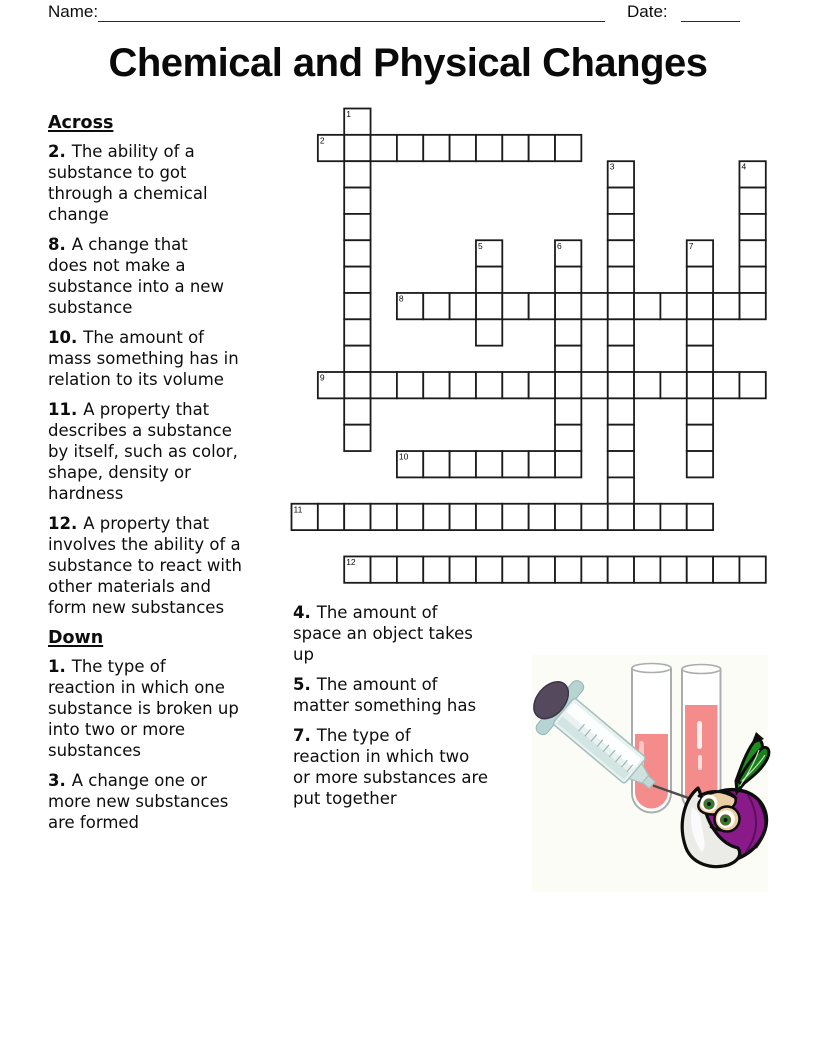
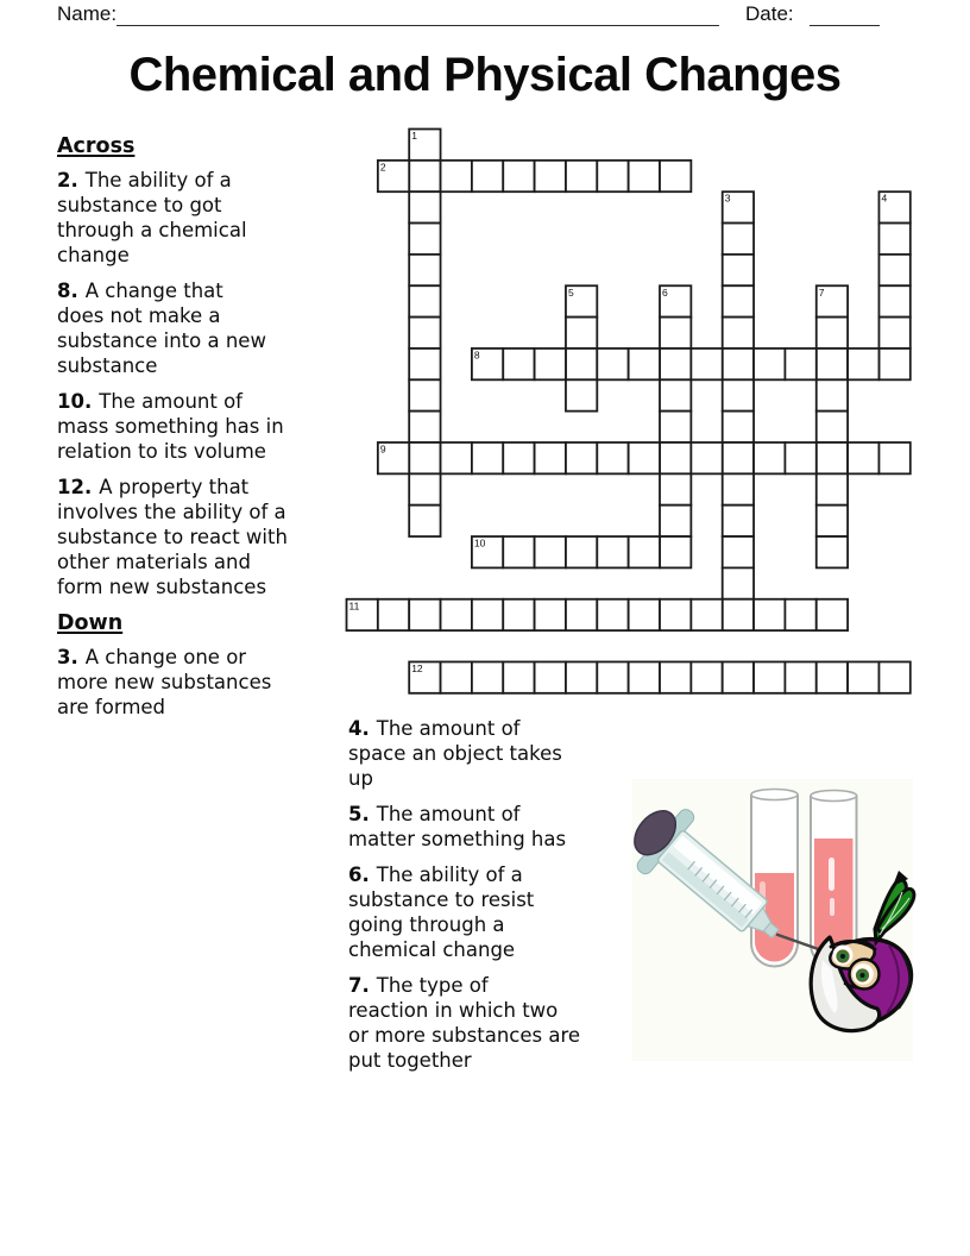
  Name:
  Date:
  Chemical and Physical Changes
  1
  2
  3
  4
  5
  6
  7
  8
  9
  10
  11
  12
  Across
  2. The ability of a
  substance to got
  through a chemical
  change
  8. A change that
  does not make a
  substance into a new
  substance
  10. The amount of
  mass something has in
  relation to its volume
- 11. A property that
- describes a substance
- by itself, such as color,
- shape, density or
- hardness
  12. A property that
  involves the ability of a
  substance to react with
  other materials and
  form new substances
  Down
- 1. The type of
- reaction in which one
- substance is broken up
- into two or more
- substances
  3. A change one or
  more new substances
  are formed
  4. The amount of
  space an object takes
  up
  5. The amount of
  matter something has
+ 6. The ability of a
+ substance to resist
+ going through a
+ chemical change
  7. The type of
  reaction in which two
  or more substances are
  put together
